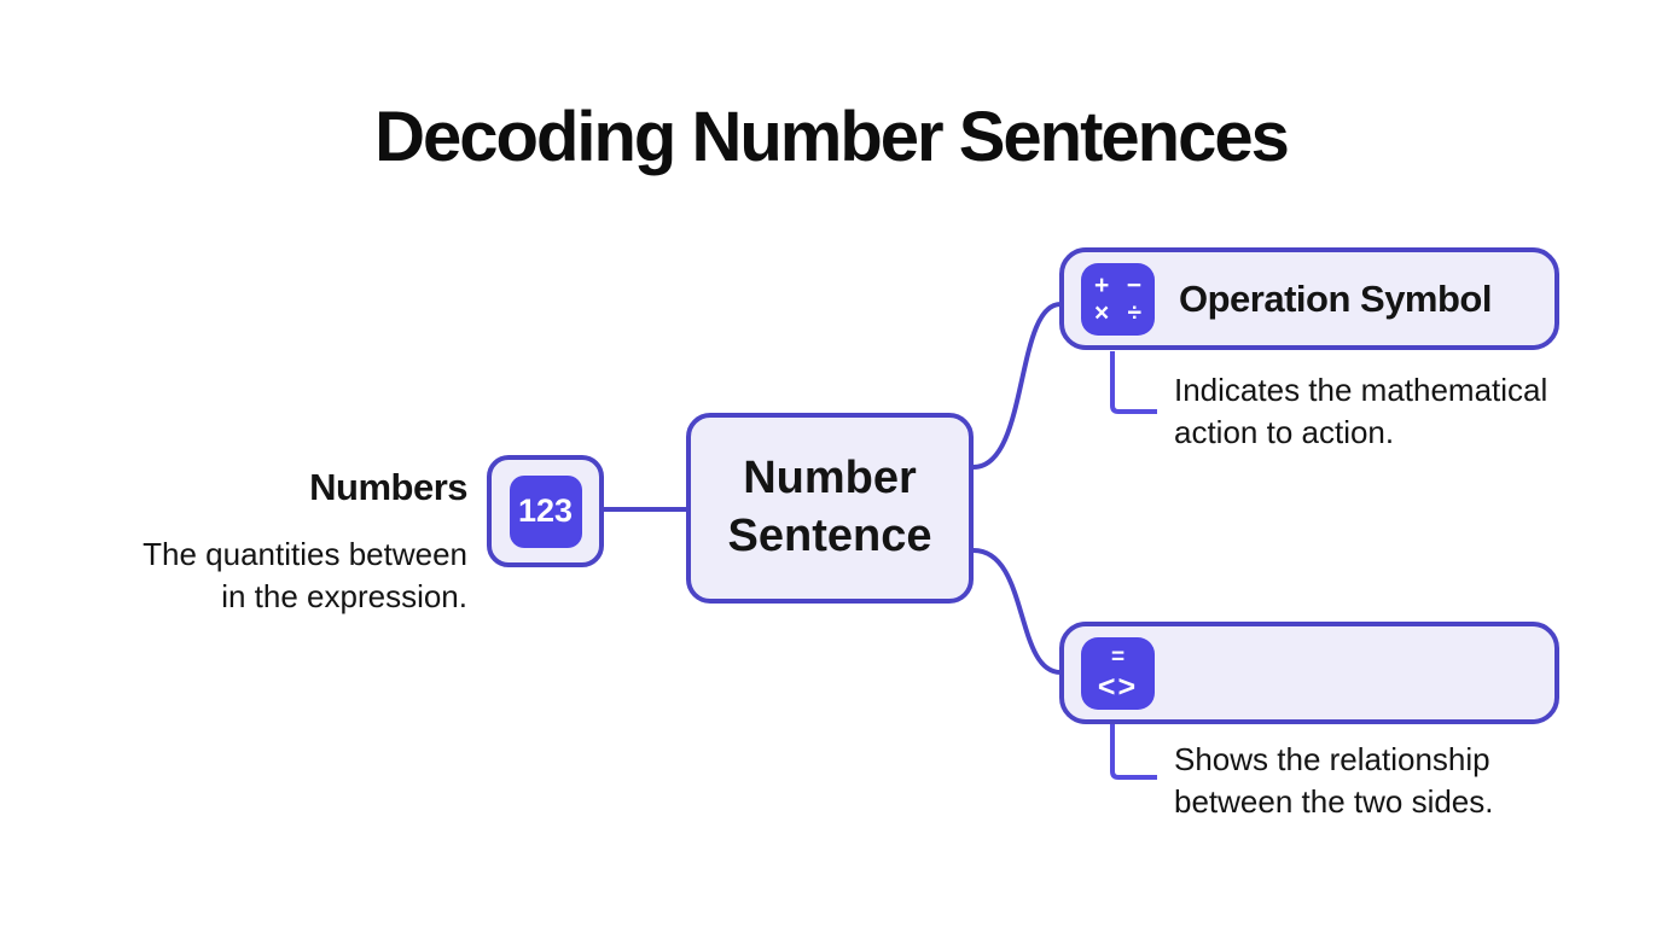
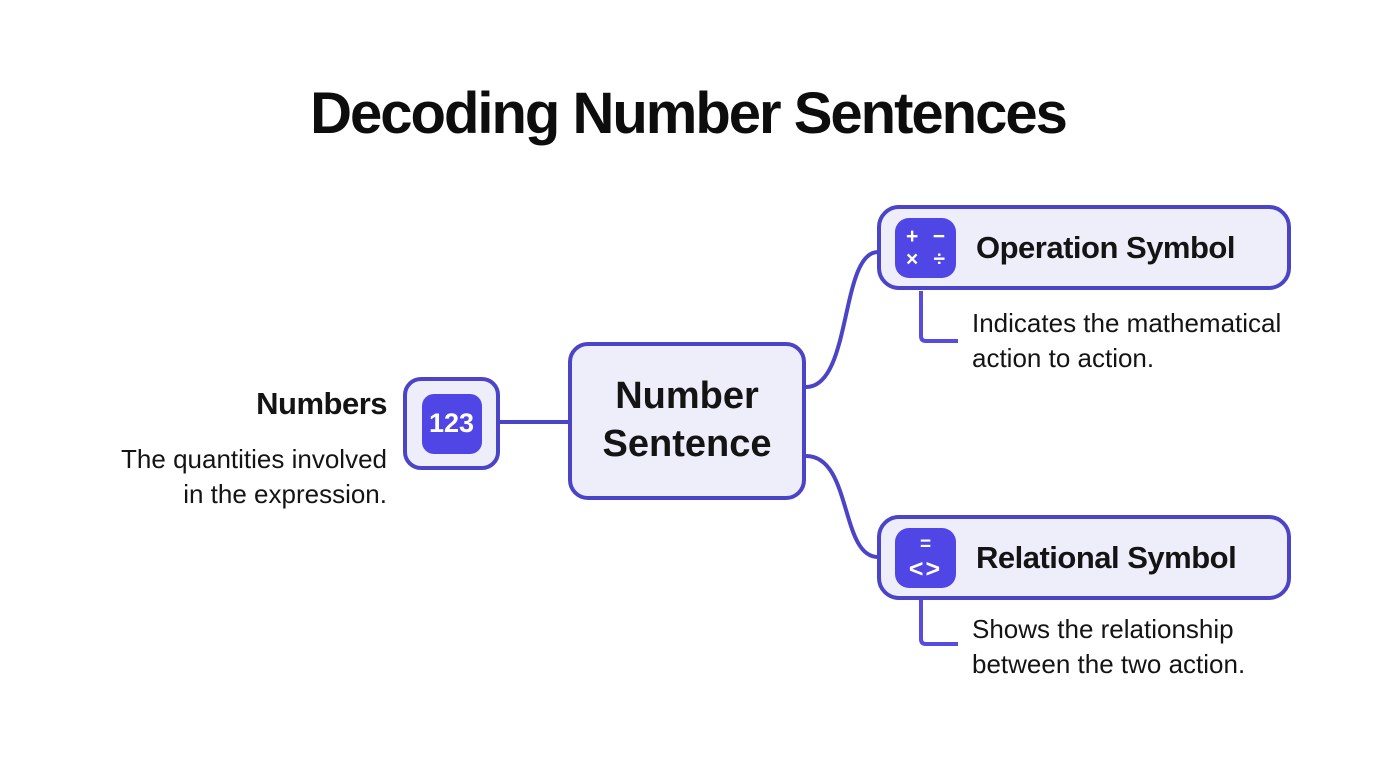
  Decoding Number Sentences
  Numbers
- The quantities between in the expression.
+ The quantities involved in the expression.
  123
  Number Sentence
  +
  −
  ×
  ÷
  Operation Symbol
  Indicates the mathematical action to action.
  =
  <>
+ Relational Symbol
- Shows the relationship between the two sides.
+ Shows the relationship between the two action.
